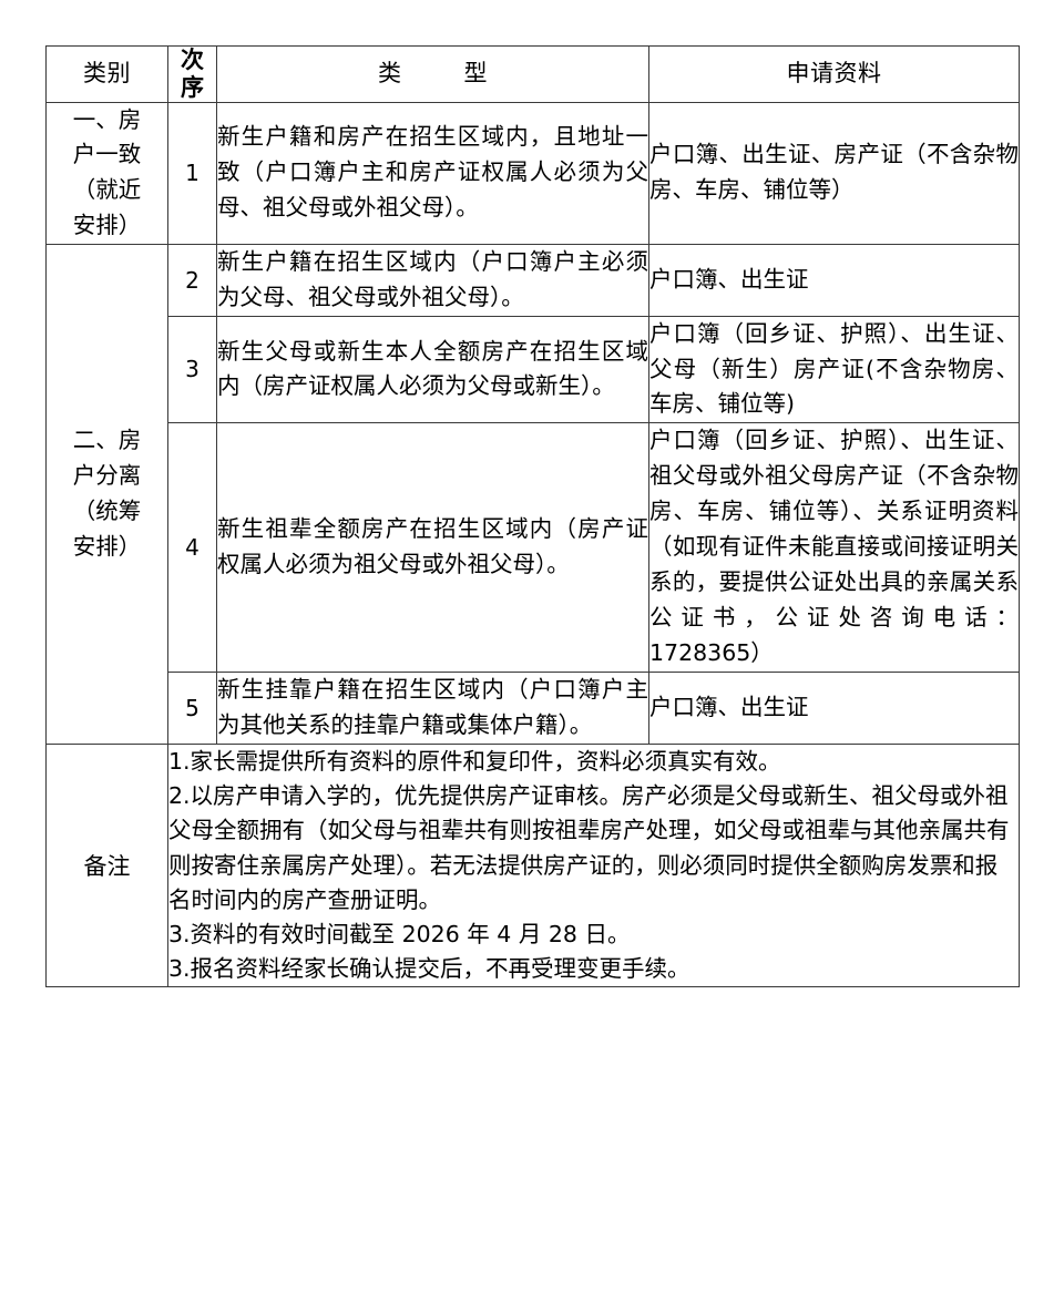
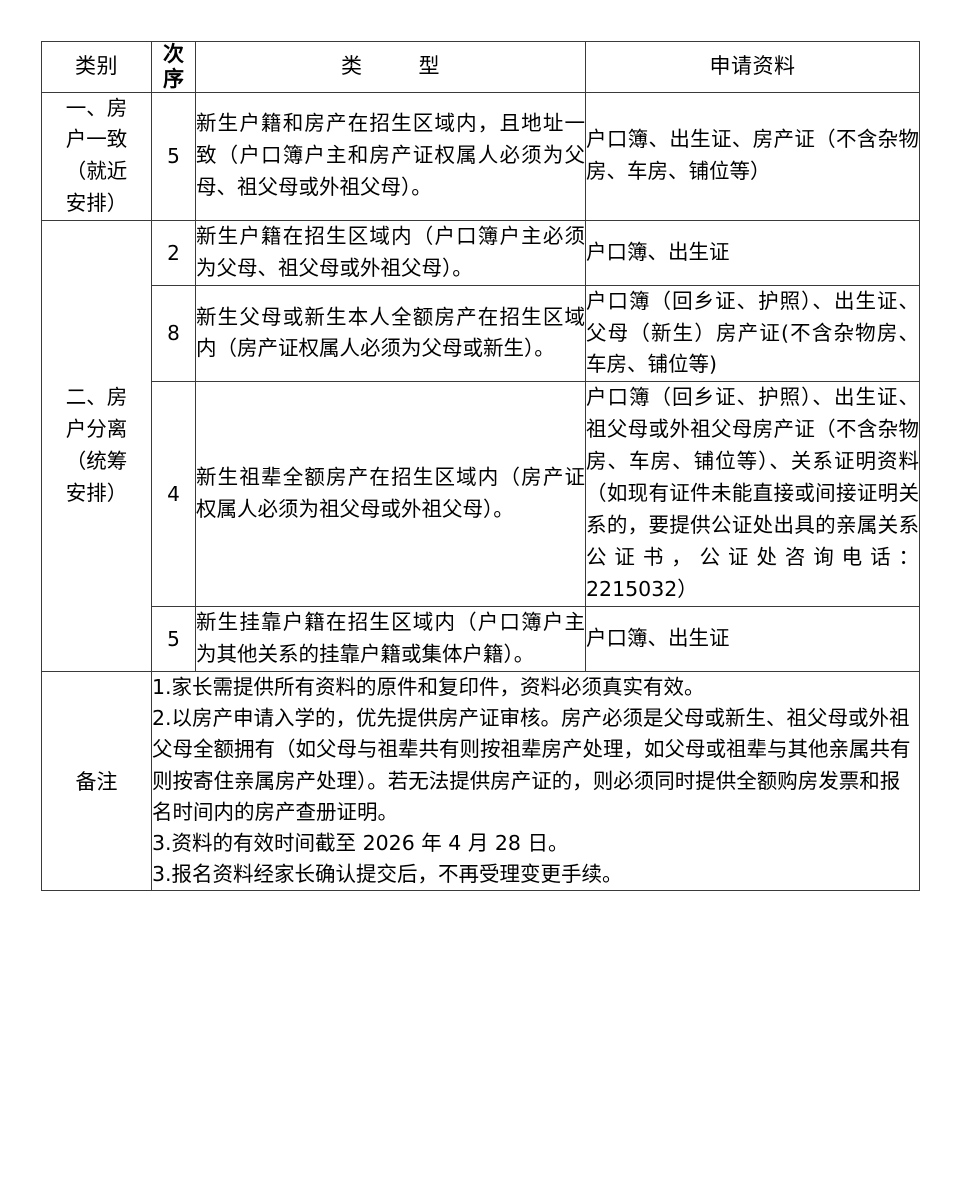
  类别	次 序	类 型	申请资料
- 一、房 户一致 （就近 安排）	1	新生户籍和房产在招生区域内，且地址一致（户口簿户主和房产证权属人必须为父母、祖父母或外祖父母）。	户口簿、出生证、房产证（不含杂物房、车房、铺位等）
+ 一、房 户一致 （就近 安排）	5	新生户籍和房产在招生区域内，且地址一致（户口簿户主和房产证权属人必须为父母、祖父母或外祖父母）。	户口簿、出生证、房产证（不含杂物房、车房、铺位等）
  二、房 户分离 （统筹 安排）	2	新生户籍在招生区域内（户口簿户主必须为父母、祖父母或外祖父母）。	户口簿、出生证
- 3	新生父母或新生本人全额房产在招生区域内（房产证权属人必须为父母或新生）。	户口簿（回乡证、护照）、出生证、父母（新生）房产证(不含杂物房、车房、铺位等)
+ 8	新生父母或新生本人全额房产在招生区域内（房产证权属人必须为父母或新生）。	户口簿（回乡证、护照）、出生证、父母（新生）房产证(不含杂物房、车房、铺位等)
- 4	新生祖辈全额房产在招生区域内（房产证权属人必须为祖父母或外祖父母）。	户口簿（回乡证、护照）、出生证、祖父母或外祖父母房产证（不含杂物房、车房、铺位等）、关系证明资料（如现有证件未能直接或间接证明关系的，要提供公证处出具的亲属关系公证书，公证处咨询电话：1728365）
+ 4	新生祖辈全额房产在招生区域内（房产证权属人必须为祖父母或外祖父母）。	户口簿（回乡证、护照）、出生证、祖父母或外祖父母房产证（不含杂物房、车房、铺位等）、关系证明资料（如现有证件未能直接或间接证明关系的，要提供公证处出具的亲属关系公证书，公证处咨询电话：2215032）
  5	新生挂靠户籍在招生区域内（户口簿户主为其他关系的挂靠户籍或集体户籍）。	户口簿、出生证
  备注	1.家长需提供所有资料的原件和复印件，资料必须真实有效。 2.以房产申请入学的，优先提供房产证审核。房产必须是父母或新生、祖父母或外祖父母全额拥有（如父母与祖辈共有则按祖辈房产处理，如父母或祖辈与其他亲属共有则按寄住亲属房产处理）。若无法提供房产证的，则必须同时提供全额购房发票和报名时间内的房产查册证明。 3.资料的有效时间截至 2026 年 4 月 28 日。 3.报名资料经家长确认提交后，不再受理变更手续。
